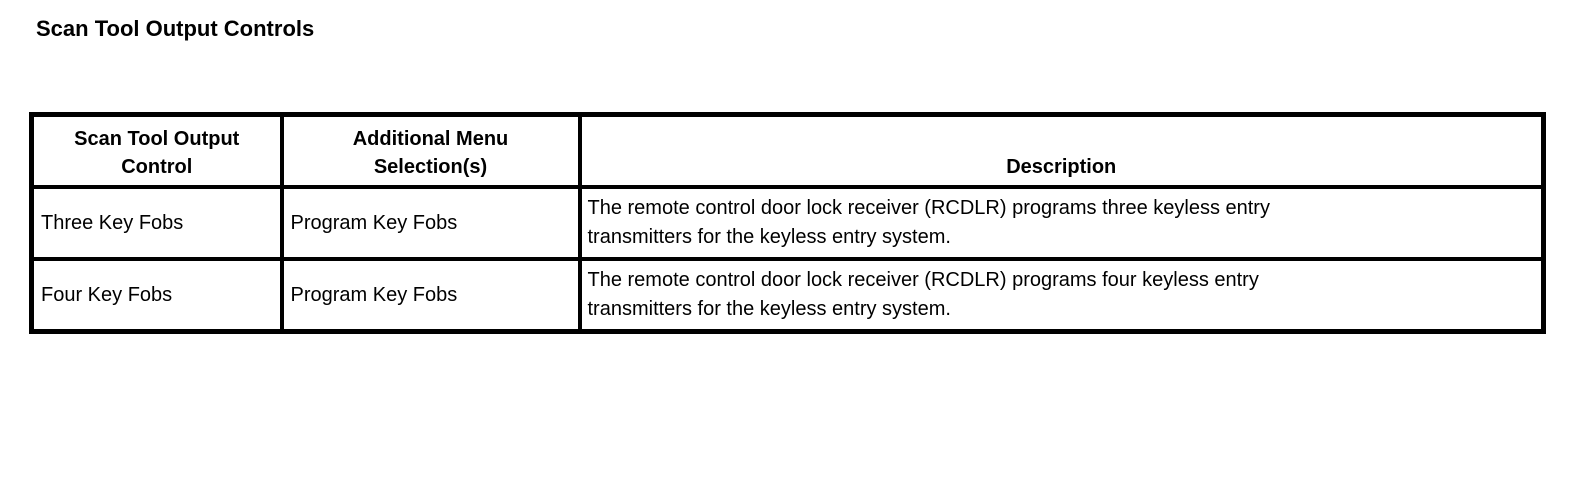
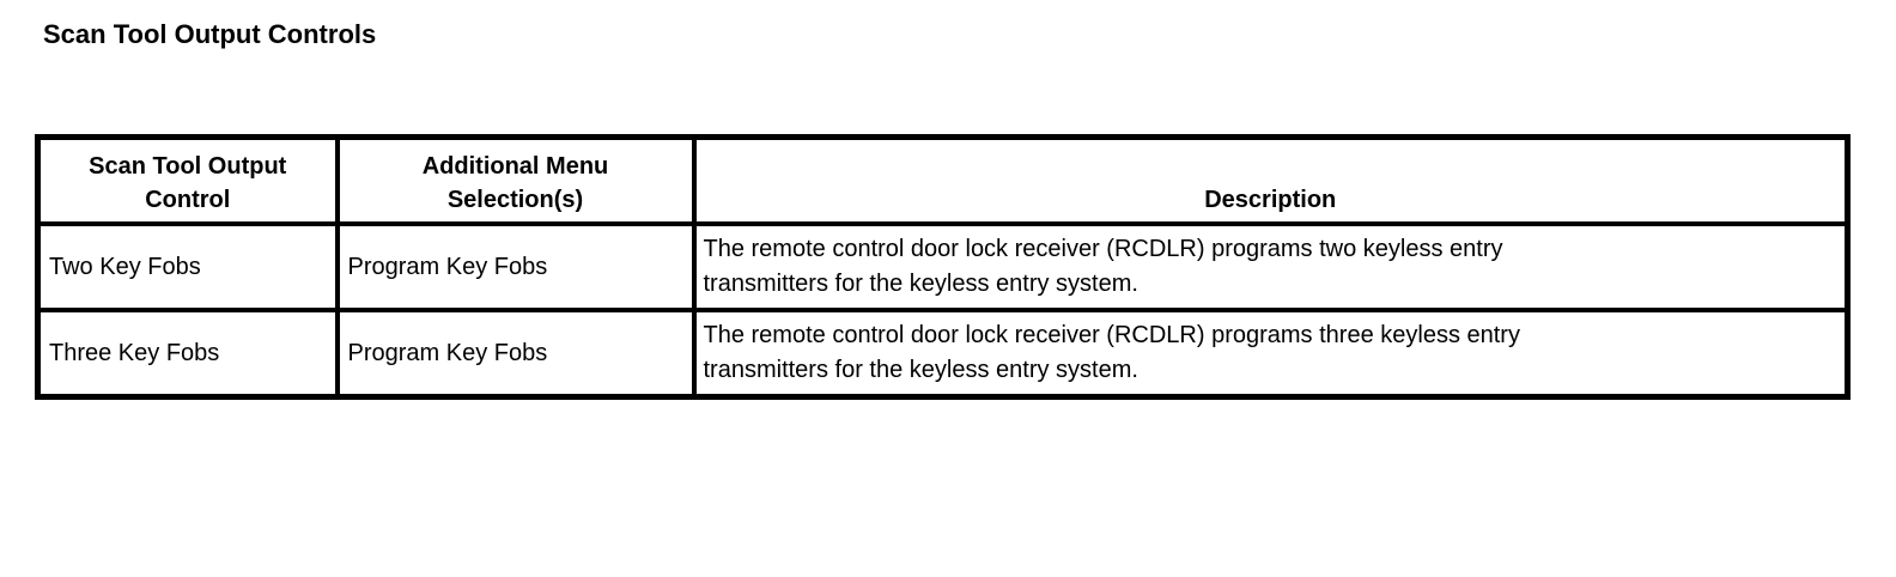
  Scan Tool Output Controls
  Scan Tool Output Control	Additional Menu Selection(s)	Description
+ Two Key Fobs	Program Key Fobs	The remote control door lock receiver (RCDLR) programs two keyless entry transmitters for the keyless entry system.
  Three Key Fobs	Program Key Fobs	The remote control door lock receiver (RCDLR) programs three keyless entry transmitters for the keyless entry system.
- Four Key Fobs	Program Key Fobs	The remote control door lock receiver (RCDLR) programs four keyless entry transmitters for the keyless entry system.
